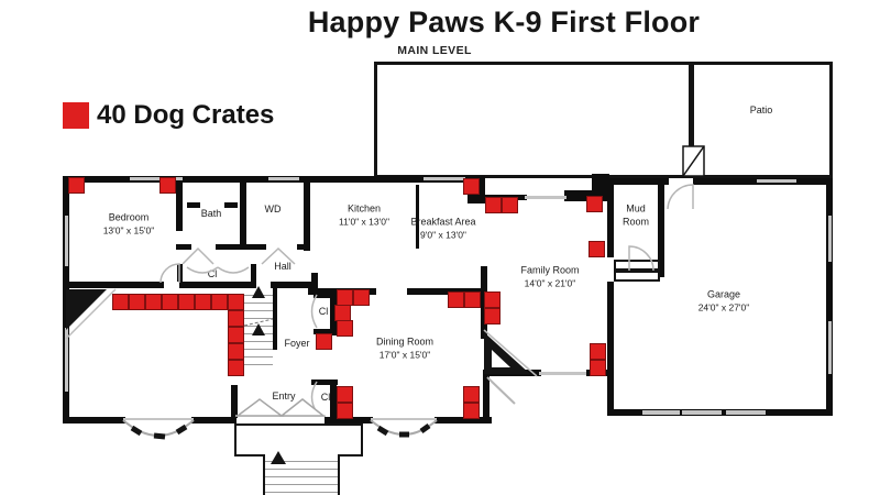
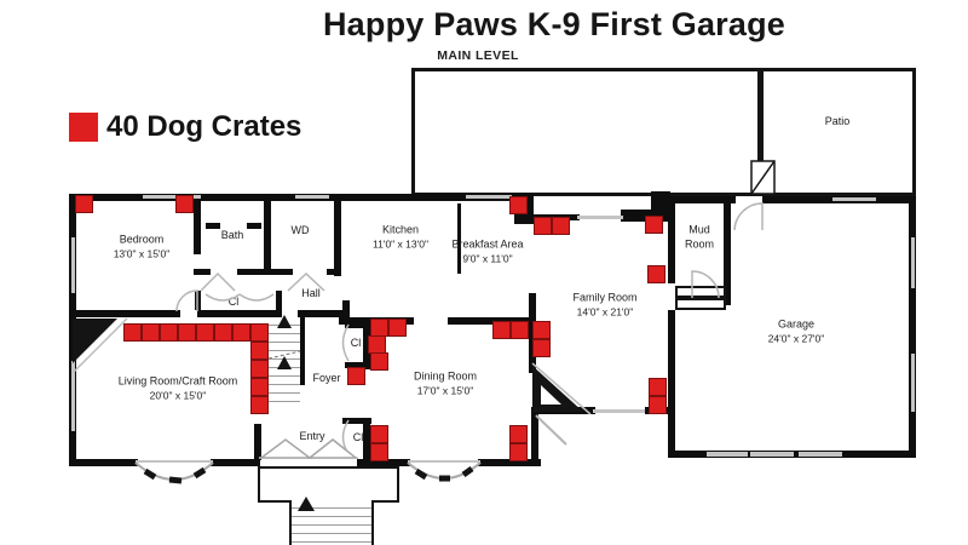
- Happy Paws K-9 First Floor
+ Happy Paws K-9 First Garage
  MAIN LEVEL
  40 Dog Crates
  Patio
  Bedroom
  13'0" x 15'0"
  Bath
  WD
  Hall
  Cl
  Kitchen
  11'0" x 13'0"
  Breakfast Area
- 9'0" x 13'0"
+ 9'0" x 11'0"
  Mud Room
  Family Room
  14'0" x 21'0"
  Garage
  24'0" x 27'0"
+ Living Room/Craft Room
+ 20'0" x 15'0"
  Foyer
  Dining Room
  17'0" x 15'0"
  Entry
  Cl
  Cl
